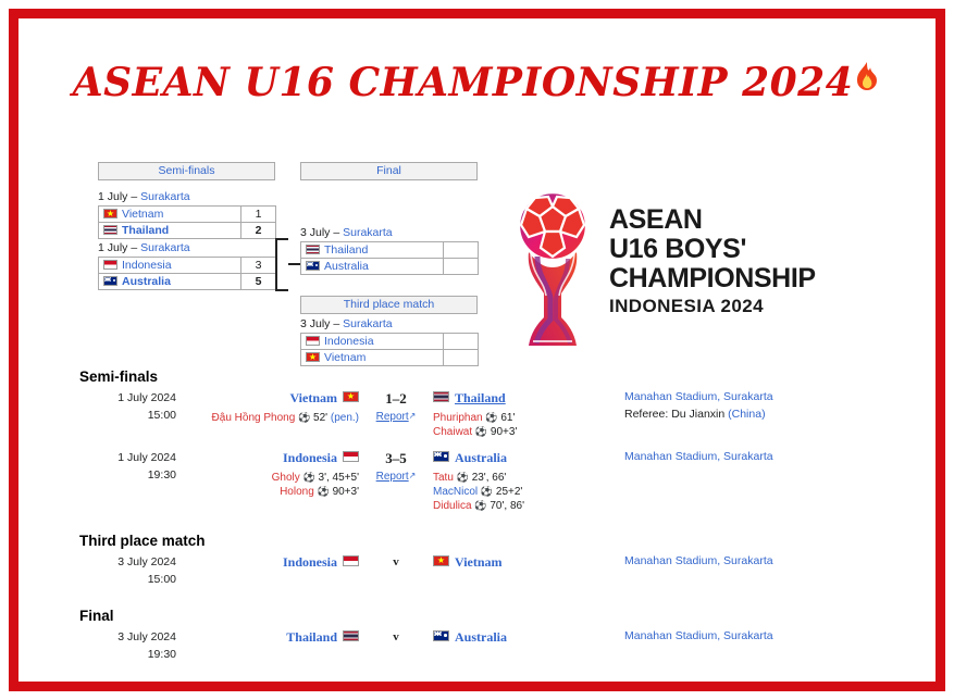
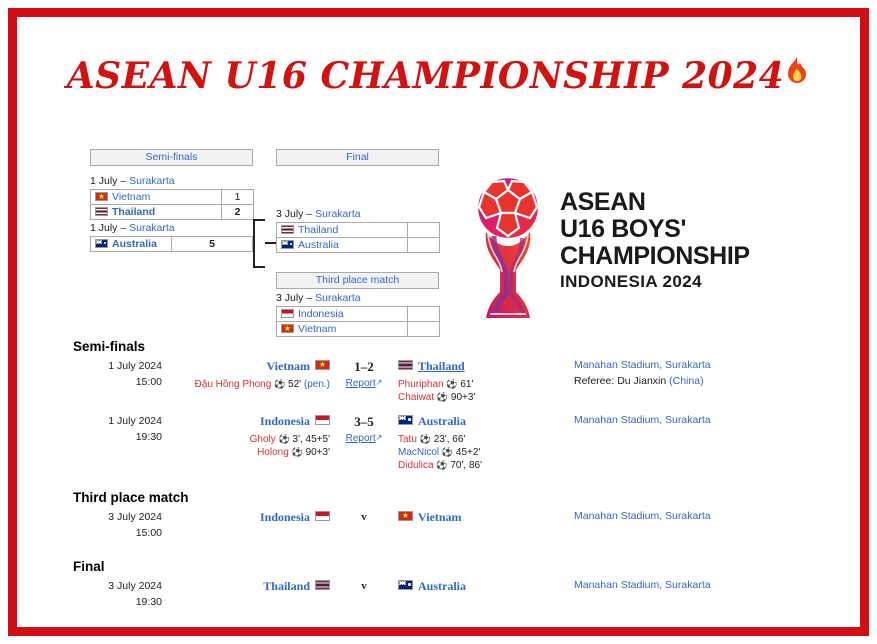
  ASEAN U16 CHAMPIONSHIP 2024
  Semi-finals
  Final
  1 July – Surakarta
  Vietnam	1
  Thailand	2
  1 July – Surakarta
- Indonesia	3
  Australia	5
  3 July – Surakarta
  Thailand
  Australia
  Third place match
  3 July – Surakarta
  Indonesia
  Vietnam
  ASEAN
  U16 BOYS'
  CHAMPIONSHIP
  INDONESIA 2024
  Semi-finals
  1 July 2024
  15:00
  Vietnam
  Đậu Hồng Phong ⚽ 52' (pen.)
  1–2
  Report↗
  Thailand
  Phuriphan ⚽ 61'
  Chaiwat ⚽ 90+3'
  Manahan Stadium, Surakarta
  Referee: Du Jianxin (China)
  1 July 2024
  19:30
  Indonesia
  Gholy ⚽ 3', 45+5'
  Holong ⚽ 90+3'
  3–5
  Report↗
  Australia
  Tatu ⚽ 23', 66'
- MacNicol ⚽ 25+2'
+ MacNicol ⚽ 45+2'
  Didulica ⚽ 70', 86'
  Manahan Stadium, Surakarta
  Third place match
  3 July 2024
  15:00
  Indonesia
  v
  Vietnam
  Manahan Stadium, Surakarta
  Final
  3 July 2024
  19:30
  Thailand
  v
  Australia
  Manahan Stadium, Surakarta
